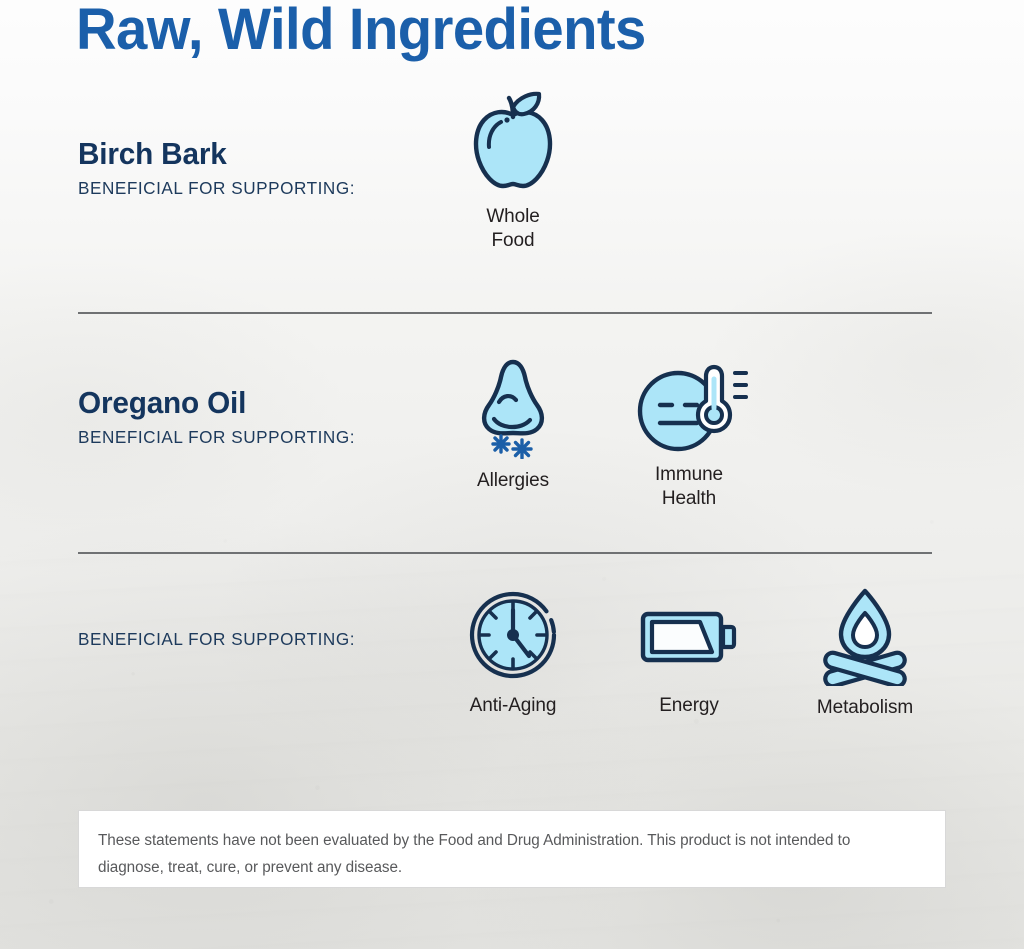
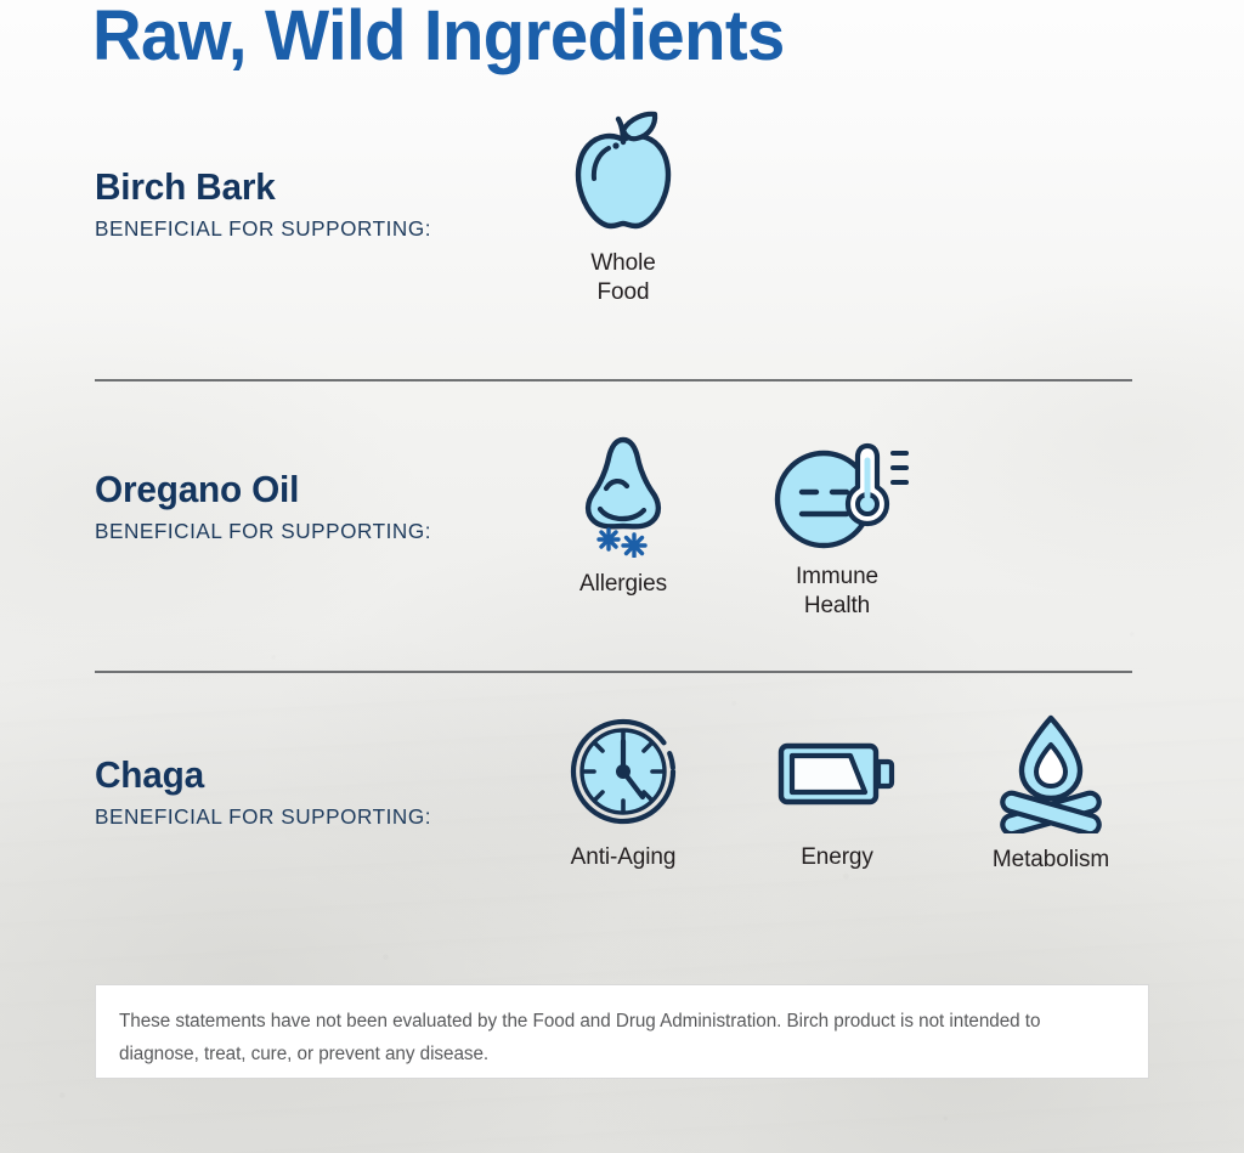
  Raw, Wild Ingredients
  Birch Bark
  BENEFICIAL FOR SUPPORTING:
  Whole
  Food
  Oregano Oil
  BENEFICIAL FOR SUPPORTING:
  Allergies
  Immune
  Health
+ Chaga
  BENEFICIAL FOR SUPPORTING:
  Anti-Aging
  Energy
  Metabolism
- These statements have not been evaluated by the Food and Drug Administration. This product is not intended to diagnose, treat, cure, or prevent any disease.
+ These statements have not been evaluated by the Food and Drug Administration. Birch product is not intended to diagnose, treat, cure, or prevent any disease.
